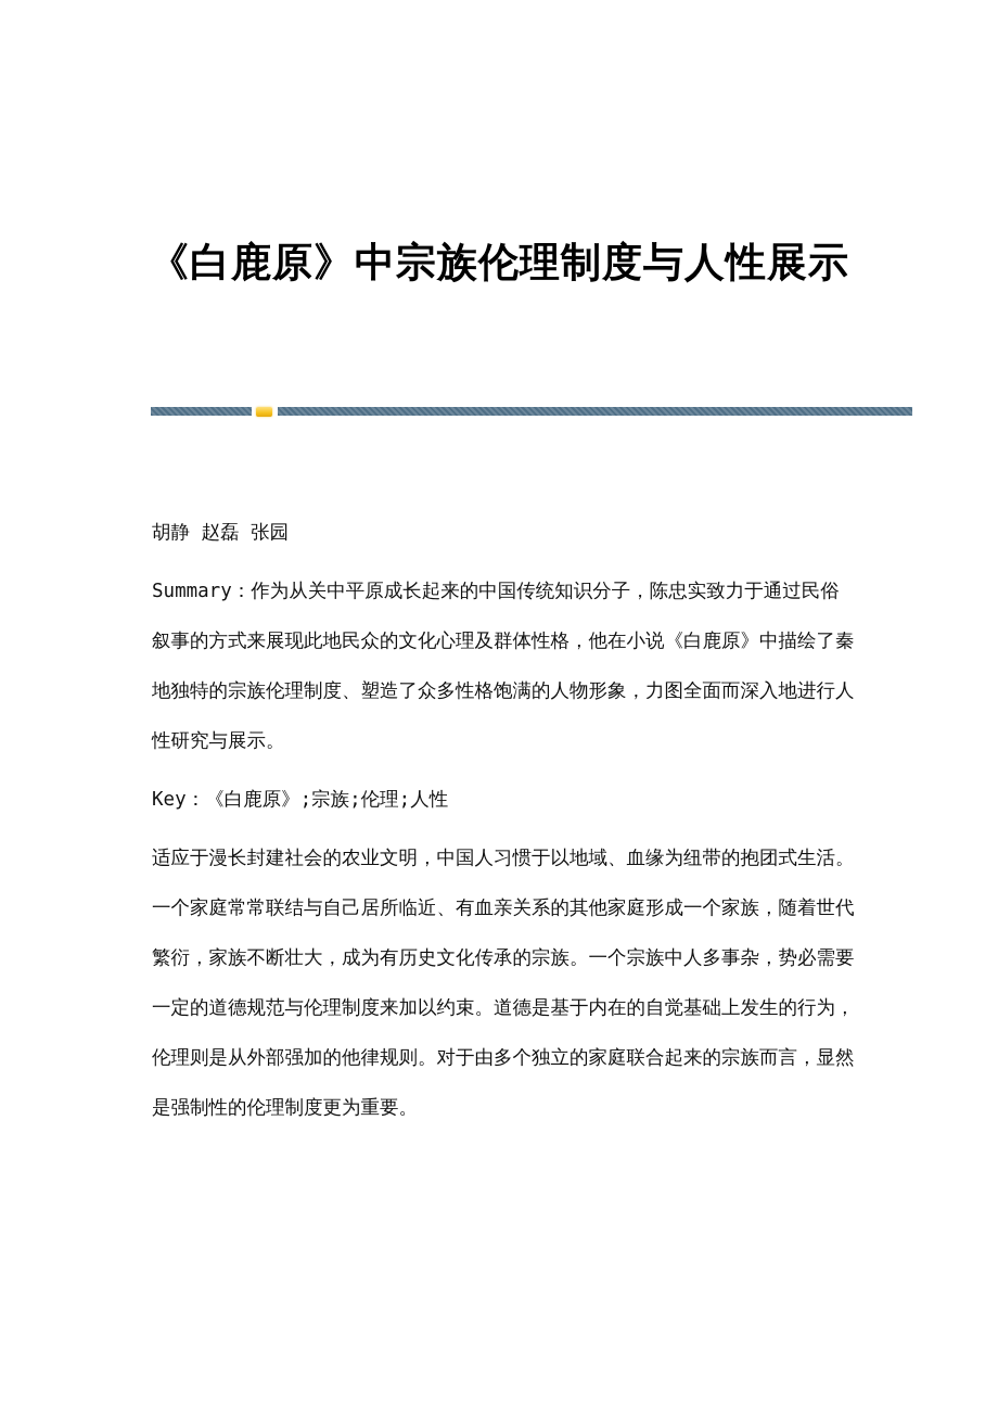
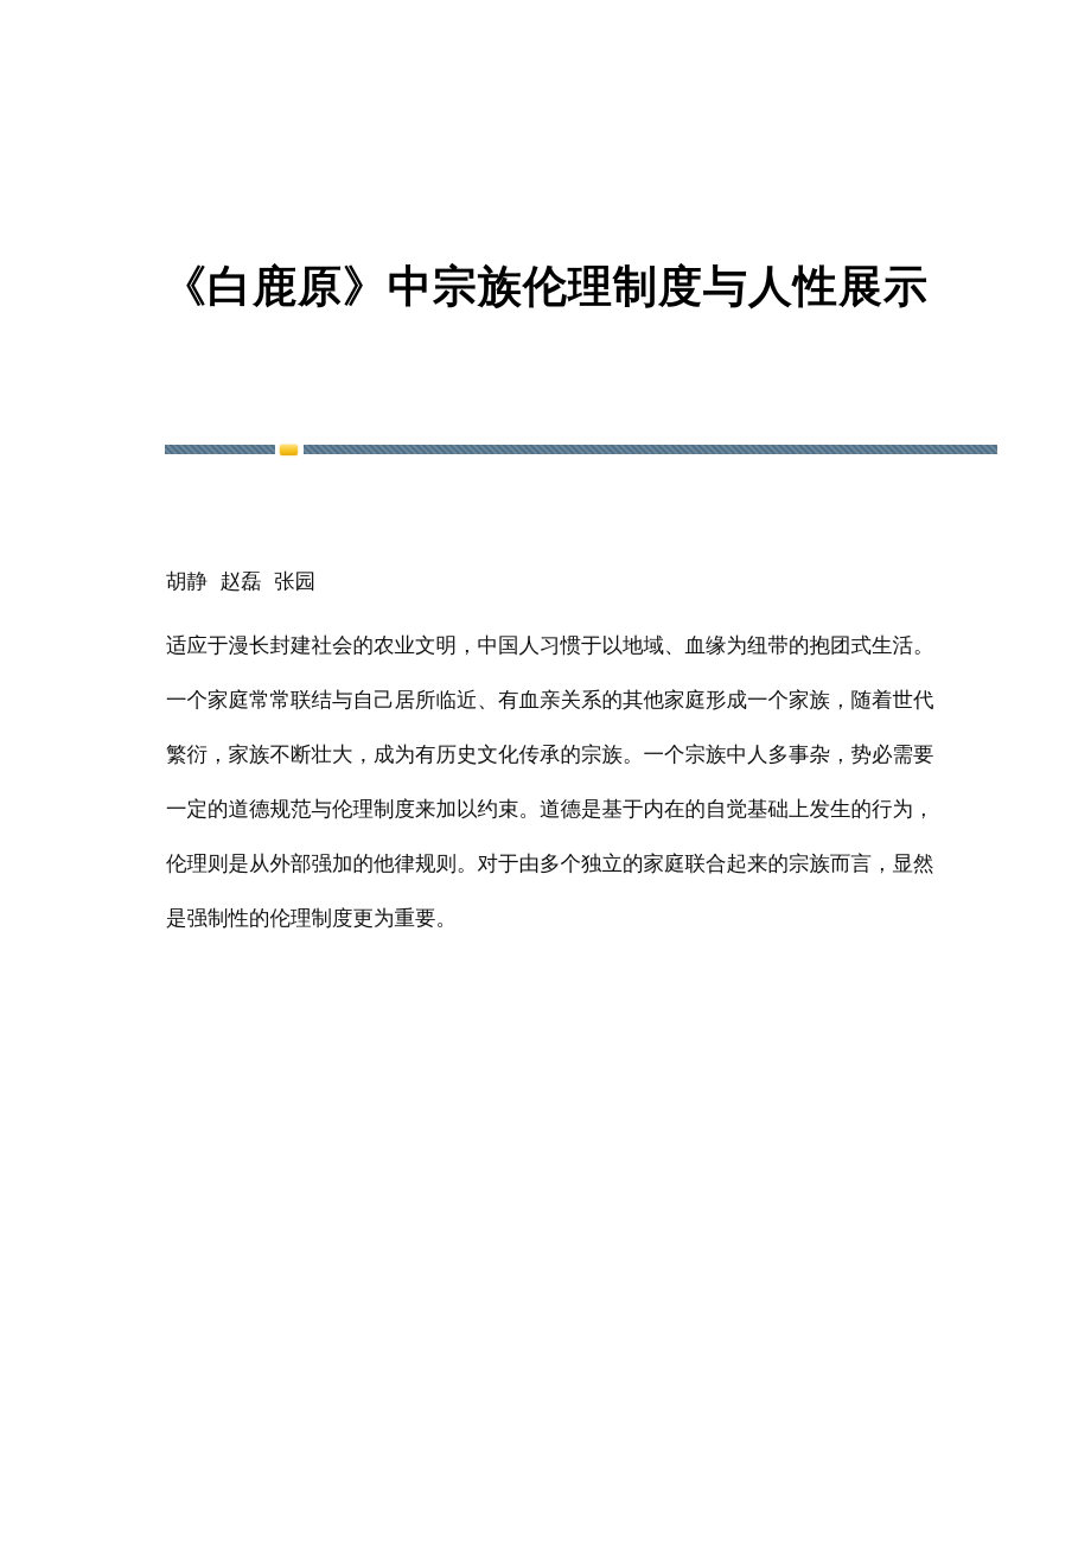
  《白鹿原》中宗族伦理制度与人性展示
  胡静 赵磊 张园
- Summary：作为从关中平原成长起来的中国传统知识分子，陈忠实致力于通过民俗叙事的方式来展现此地民众的文化心理及群体性格，他在小说《白鹿原》中描绘了秦地独特的宗族伦理制度、塑造了众多性格饱满的人物形象，力图全面而深入地进行人性研究与展示。
- Key：《白鹿原》;宗族;伦理;人性
  适应于漫长封建社会的农业文明，中国人习惯于以地域、血缘为纽带的抱团式生活。一个家庭常常联结与自己居所临近、有血亲关系的其他家庭形成一个家族，随着世代繁衍，家族不断壮大，成为有历史文化传承的宗族。一个宗族中人多事杂，势必需要一定的道德规范与伦理制度来加以约束。道德是基于内在的自觉基础上发生的行为，伦理则是从外部强加的他律规则。对于由多个独立的家庭联合起来的宗族而言，显然是强制性的伦理制度更为重要。
